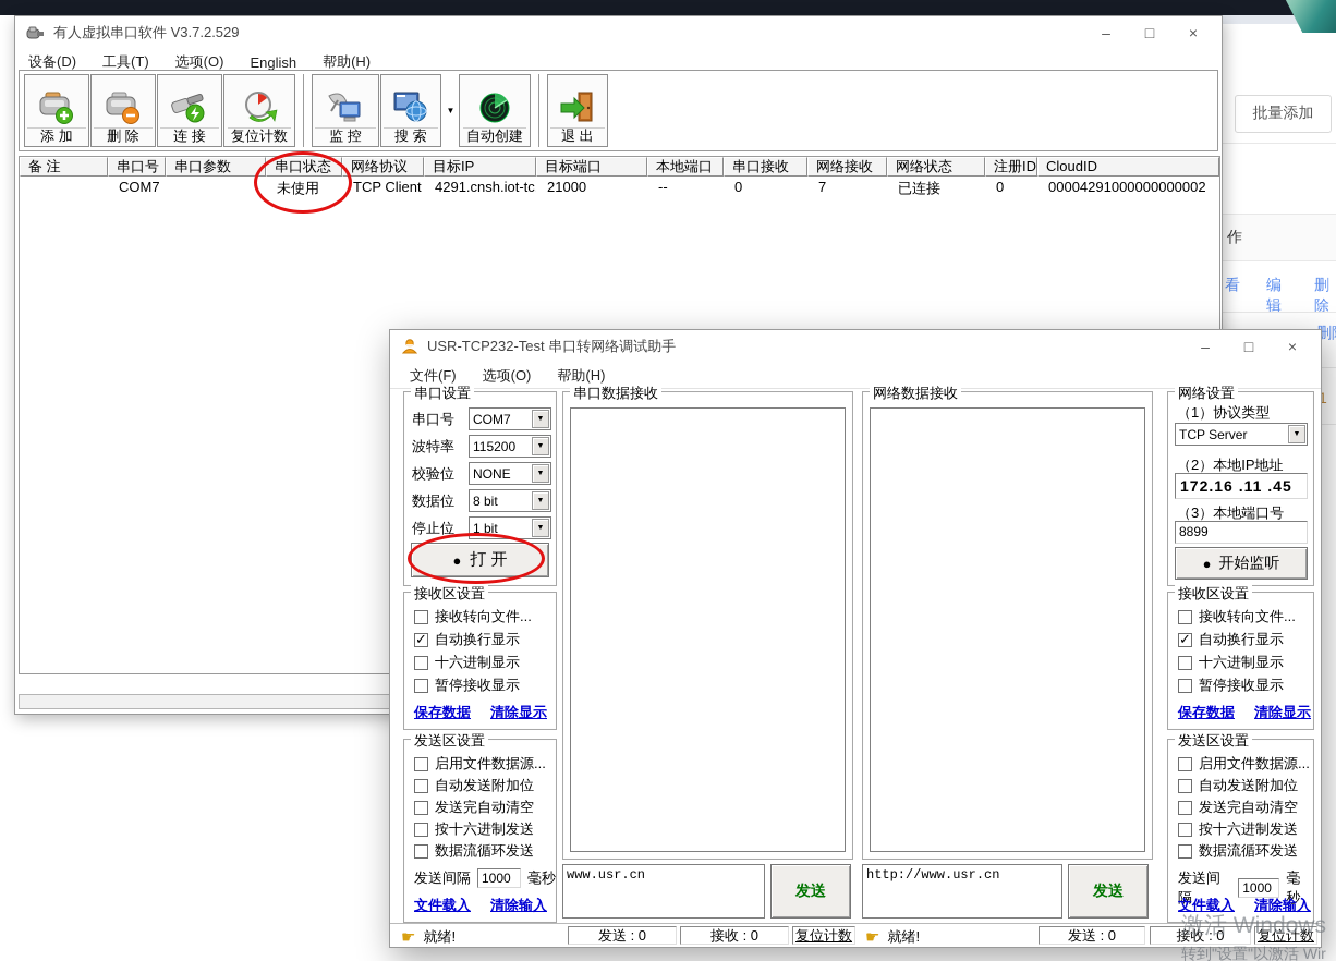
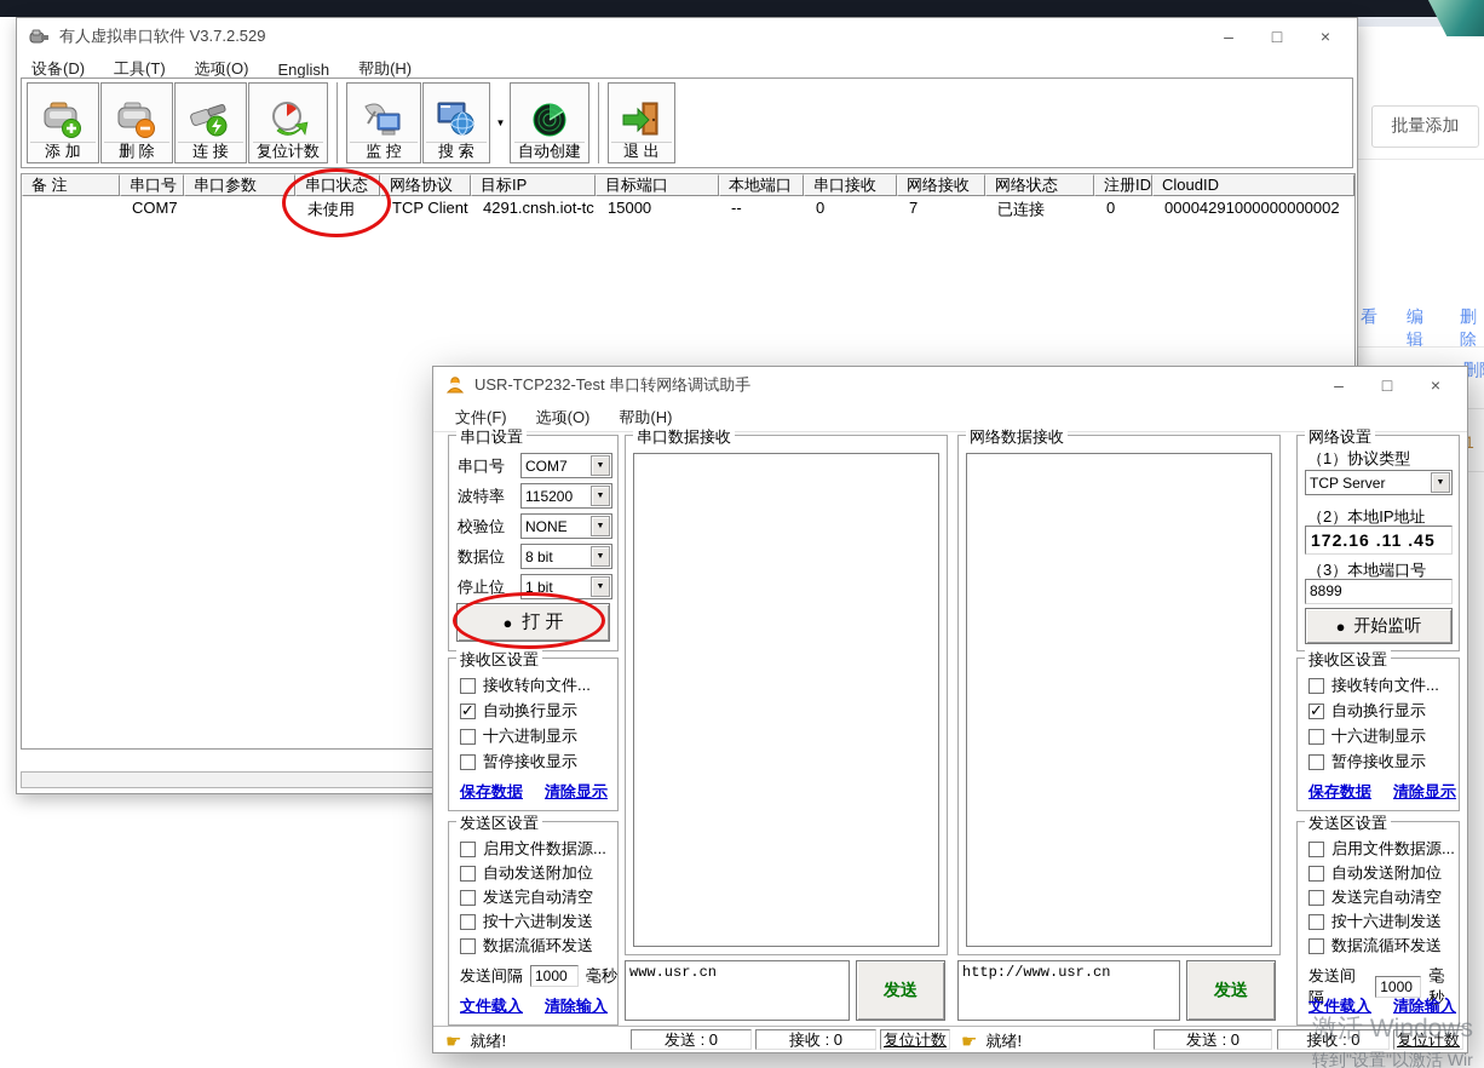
  批量添加
- 作
  看
  编辑
  删除
  1
  有人虚拟串口软件 V3.7.2.529
  –
  □
  ×
  设备(D)
  工具(T)
  选项(O)
  English
  帮助(H)
  添 加
  删 除
  连 接
  复位计数
  监 控
  搜 索
  ▼
  自动创建
  退 出
  备 注
  串口号
  串口参数
  串口状态
  网络协议
  目标IP
  目标端口
  本地端口
  串口接收
  网络接收
  网络状态
  注册ID
  CloudID
  COM7
  未使用
  TCP Client
  4291.cnsh.iot-tc
- 21000
+ 15000
  --
  0
  7
  已连接
  0
  00004291000000000002
  USR-TCP232-Test 串口转网络调试助手
  –
  □
  ×
  文件(F)
  选项(O)
  帮助(H)
  串口设置
  串口号
  COM7
  波特率
  115200
  校验位
  NONE
  数据位
  8 bit
  停止位
  1 bit
  ●
  打 开
  接收区设置
  接收转向文件...
  自动换行显示
  十六进制显示
  暂停接收显示
  保存数据
  清除显示
  发送区设置
  启用文件数据源...
  自动发送附加位
  发送完自动清空
  按十六进制发送
  数据流循环发送
  发送间隔
  1000
  毫秒
  文件载入
  清除输入
  串口数据接收
  网络数据接收
  www.usr.cn
  发送
  http://www.usr.cn
  发送
  网络设置
  （1）协议类型
  TCP Server
  （2）本地IP地址
  172.16 .11 .45
  （3）本地端口号
  8899
  ●
  开始监听
  接收区设置
  接收转向文件...
  自动换行显示
  十六进制显示
  暂停接收显示
  保存数据
  清除显示
  发送区设置
  启用文件数据源...
  自动发送附加位
  发送完自动清空
  按十六进制发送
  数据流循环发送
  发送间隔
  1000
  毫秒
  文件载入
  清除输入
  ☛
  就绪!
  发送 : 0
  接收 : 0
  复位计数
  ☛
  就绪!
  发送 : 0
  接收 : 0
  复位计数
  激活 Windows
  转到"设置"以激活 Wir
